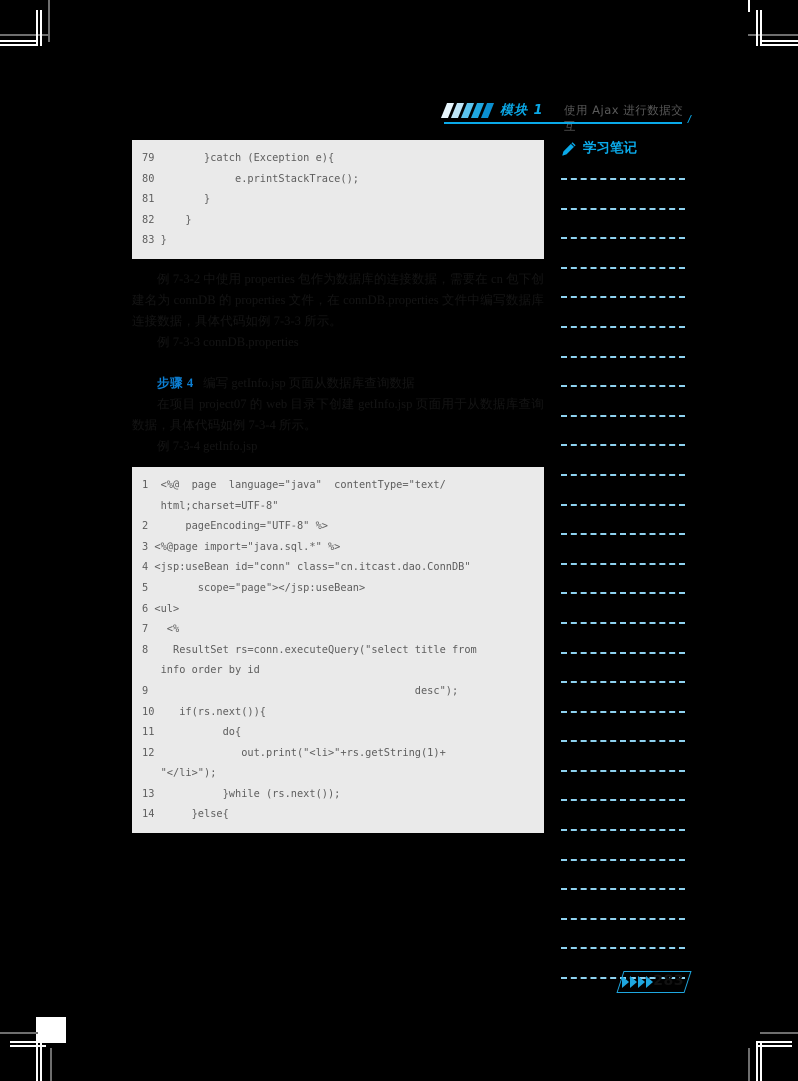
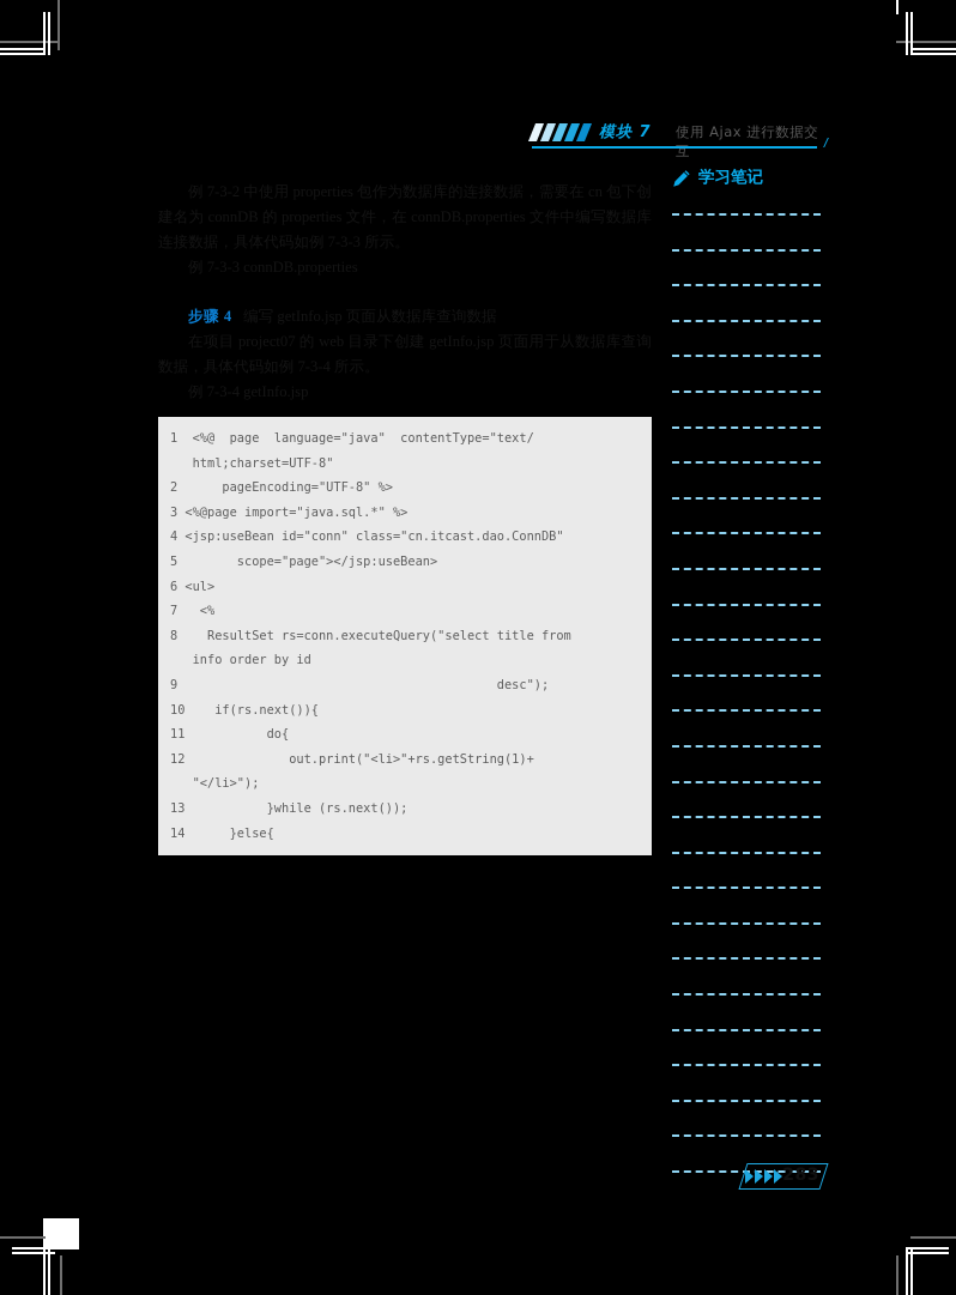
- 模块 1
+ 模块 7
  使用 Ajax 进行数据交互
- 79 }catch (Exception e){
- 80 e.printStackTrace();
- 81 }
- 82 }
- 83 }
  1 <%@ page language="java" contentType="text/
  html;charset=UTF-8"
  2 pageEncoding="UTF-8" %>
  3 <%@page import="java.sql.*" %>
  4 <jsp:useBean id="conn" class="cn.itcast.dao.ConnDB"
  5 scope="page"></jsp:useBean>
  6 <ul>
  7 <%
  8 ResultSet rs=conn.executeQuery("select title from
  info order by id
  9 desc");
  10 if(rs.next()){
  11 do{
  12 out.print("<li>"+rs.getString(1)+
  "</li>");
  13 }while (rs.next());
  14 }else{
  学习笔记
  283
